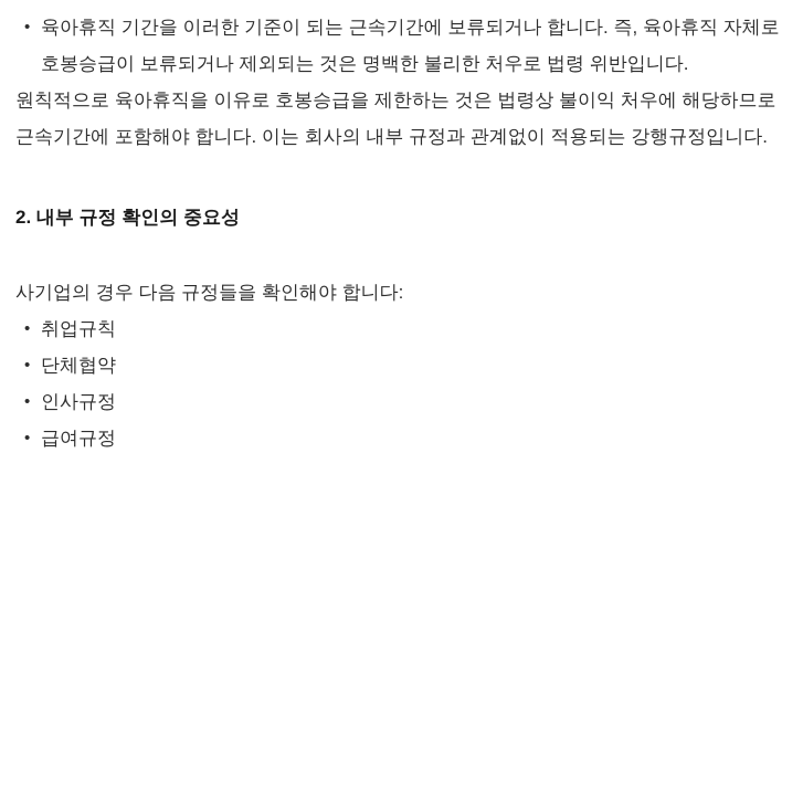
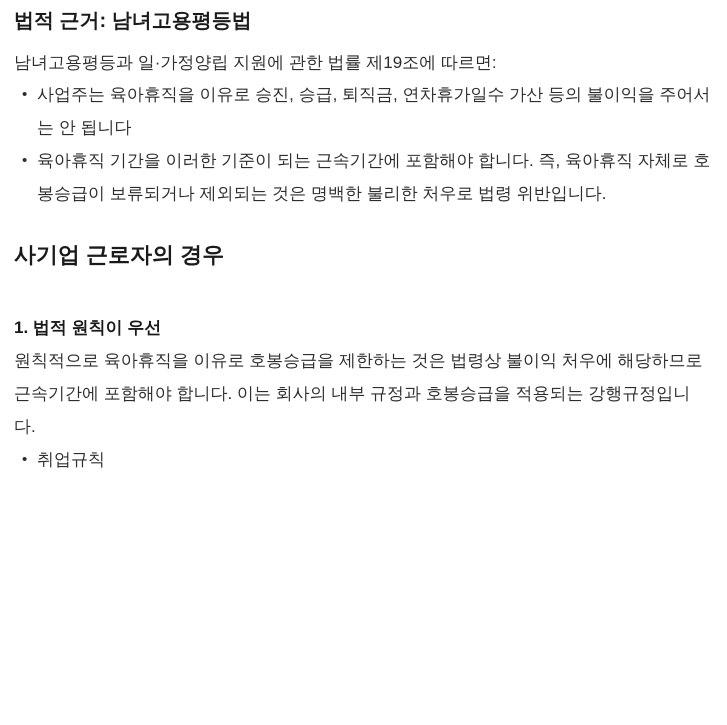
+ 법적 근거: 남녀고용평등법
+ 남녀고용평등과 일·가정양립 지원에 관한 법률 제19조에 따르면:
+ 사업주는 육아휴직을 이유로 승진, 승급, 퇴직금, 연차휴가일수 가산 등의 불이익을 주어서는 안 됩니다
- 육아휴직 기간을 이러한 기준이 되는 근속기간에 보류되거나 합니다. 즉, 육아휴직 자체로 호봉승급이 보류되거나 제외되는 것은 명백한 불리한 처우로 법령 위반입니다.
+ 육아휴직 기간을 이러한 기준이 되는 근속기간에 포함해야 합니다. 즉, 육아휴직 자체로 호봉승급이 보류되거나 제외되는 것은 명백한 불리한 처우로 법령 위반입니다.
+ 사기업 근로자의 경우
+ 1. 법적 원칙이 우선
- 원칙적으로 육아휴직을 이유로 호봉승급을 제한하는 것은 법령상 불이익 처우에 해당하므로 근속기간에 포함해야 합니다. 이는 회사의 내부 규정과 관계없이 적용되는 강행규정입니다.
+ 원칙적으로 육아휴직을 이유로 호봉승급을 제한하는 것은 법령상 불이익 처우에 해당하므로 근속기간에 포함해야 합니다. 이는 회사의 내부 규정과 호봉승급을 적용되는 강행규정입니다.
- 2. 내부 규정 확인의 중요성
- 사기업의 경우 다음 규정들을 확인해야 합니다:
  취업규칙
- 단체협약
- 인사규정
- 급여규정
